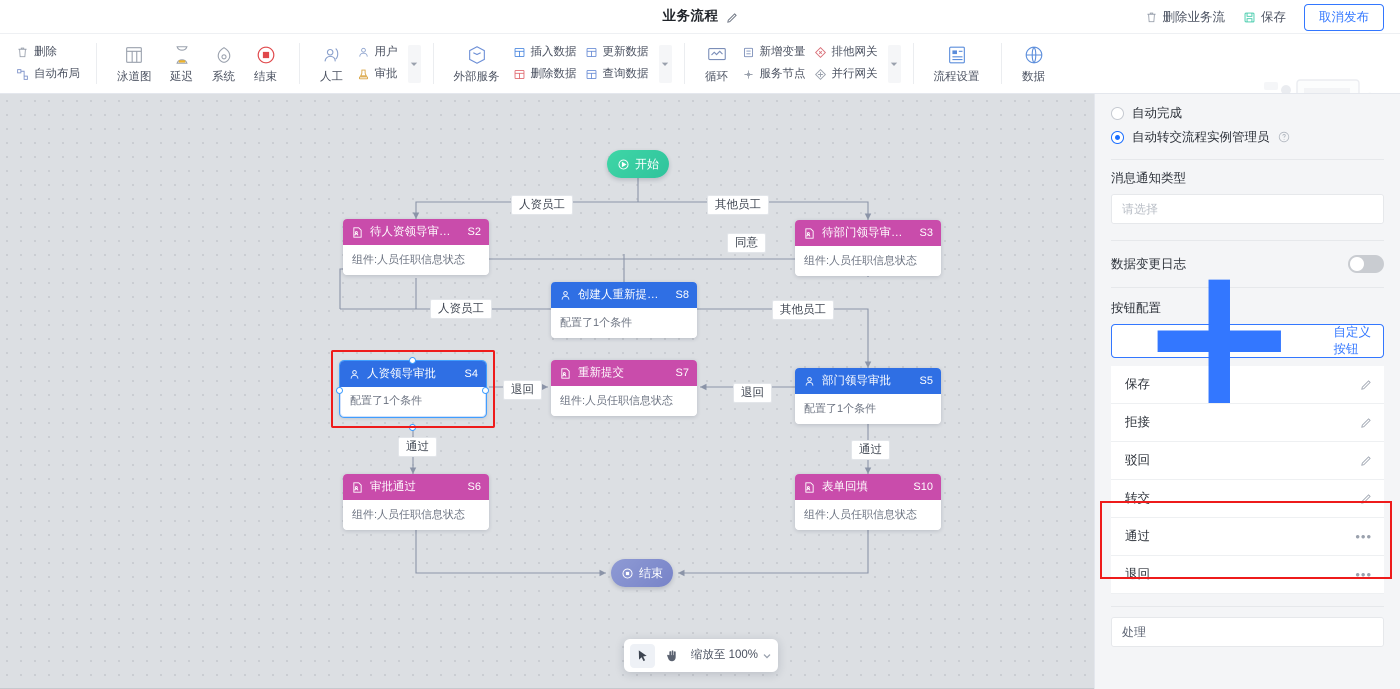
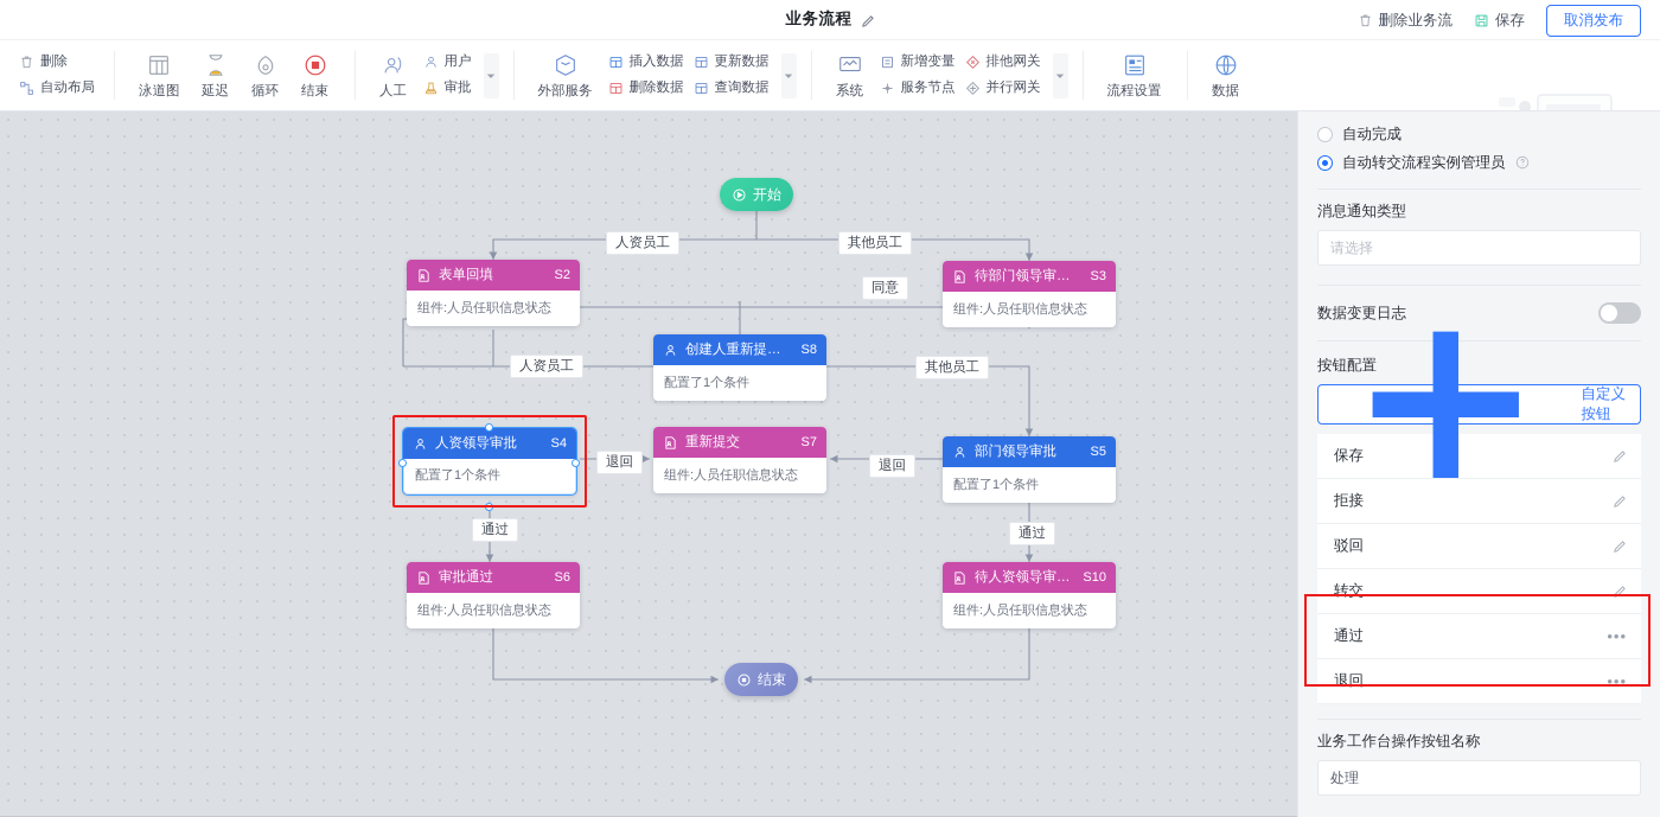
  业务流程
  删除业务流
  保存
  取消发布
  删除
  自动布局
  泳道图
  延迟
- 系统
+ 循环
  结束
  人工
  用户
  审批
  外部服务
  插入数据
  删除数据
  更新数据
  查询数据
- 循环
+ 系统
  新增变量
  服务节点
  排他网关
  并行网关
  流程设置
  数据
  开始
- 待人资领导审…
+ 表单回填
  S2
  组件:人员任职信息状态
  待部门领导审…
  S3
  组件:人员任职信息状态
  创建人重新提…
  S8
  配置了1个条件
  人资领导审批
  S4
  配置了1个条件
  重新提交
  S7
  组件:人员任职信息状态
  部门领导审批
  S5
  配置了1个条件
  审批通过
  S6
  组件:人员任职信息状态
- 表单回填
+ 待人资领导审…
  S10
  组件:人员任职信息状态
  结束
  人资员工
  其他员工
  同意
  人资员工
  其他员工
  退回
  退回
  通过
  通过
- 缩放至 100%
  自动完成
  自动转交流程实例管理员
  消息通知类型
  请选择
  数据变更日志
  按钮配置
  自定义按钮
  保存
  拒接
  驳回
  转交
  通过
  •••
  退回
  •••
+ 业务工作台操作按钮名称
  处理
